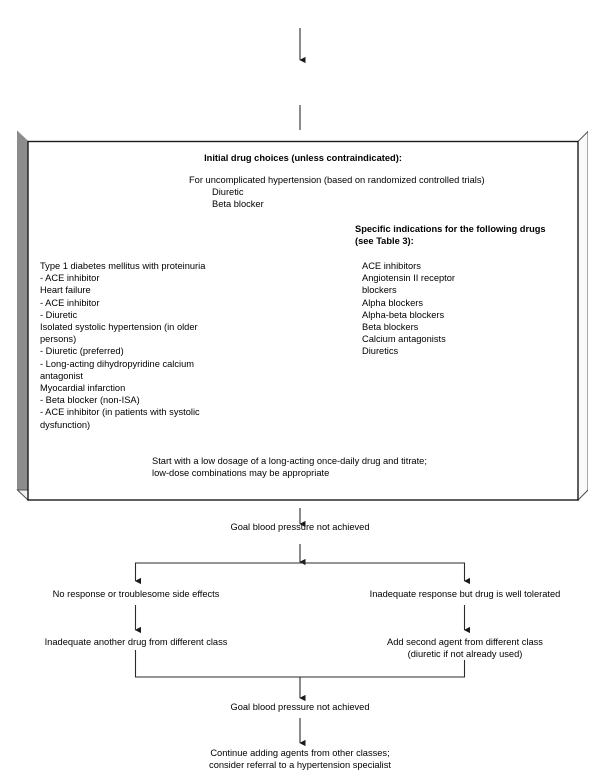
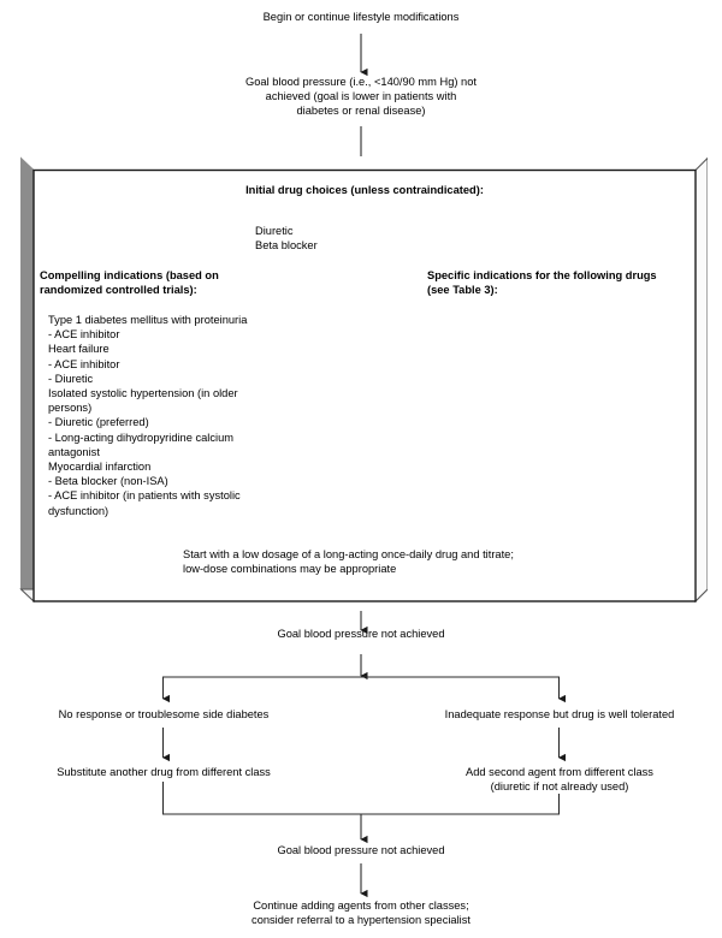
  Initial drug choices (unless contraindicated):
- For uncomplicated hypertension (based on randomized controlled trials)
  Diuretic
  Beta blocker
+ Compelling indications (based on
+ randomized controlled trials):
  Type 1 diabetes mellitus with proteinuria
  - ACE inhibitor
  Heart failure
  - ACE inhibitor
  - Diuretic
  Isolated systolic hypertension (in older
  persons)
  - Diuretic (preferred)
  - Long-acting dihydropyridine calcium
  antagonist
  Myocardial infarction
  - Beta blocker (non-ISA)
  - ACE inhibitor (in patients with systolic
  dysfunction)
  Specific indications for the following drugs
  (see Table 3):
- ACE inhibitors
- Angiotensin II receptor
- blockers
- Alpha blockers
- Alpha-beta blockers
- Beta blockers
- Calcium antagonists
- Diuretics
  Start with a low dosage of a long-acting once-daily drug and titrate;
  low-dose combinations may be appropriate
+ Begin or continue lifestyle modifications
+ Goal blood pressure (i.e., <140/90 mm Hg) not
+ achieved (goal is lower in patients with
+ diabetes or renal disease)
  Goal blood pressure not achieved
- No response or troublesome side effects
+ No response or troublesome side diabetes
  Inadequate response but drug is well tolerated
- Inadequate another drug from different class
+ Substitute another drug from different class
  Add second agent from different class
  (diuretic if not already used)
  Goal blood pressure not achieved
  Continue adding agents from other classes;
  consider referral to a hypertension specialist
